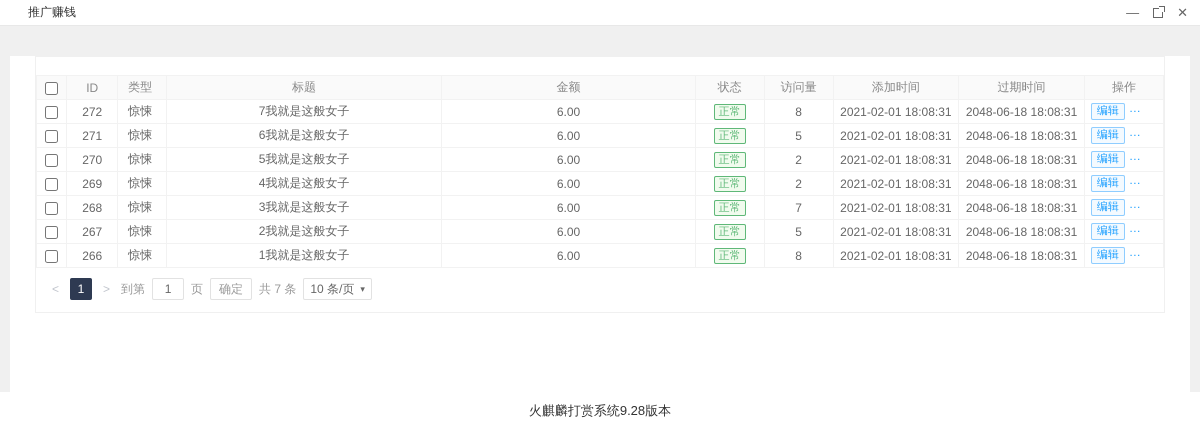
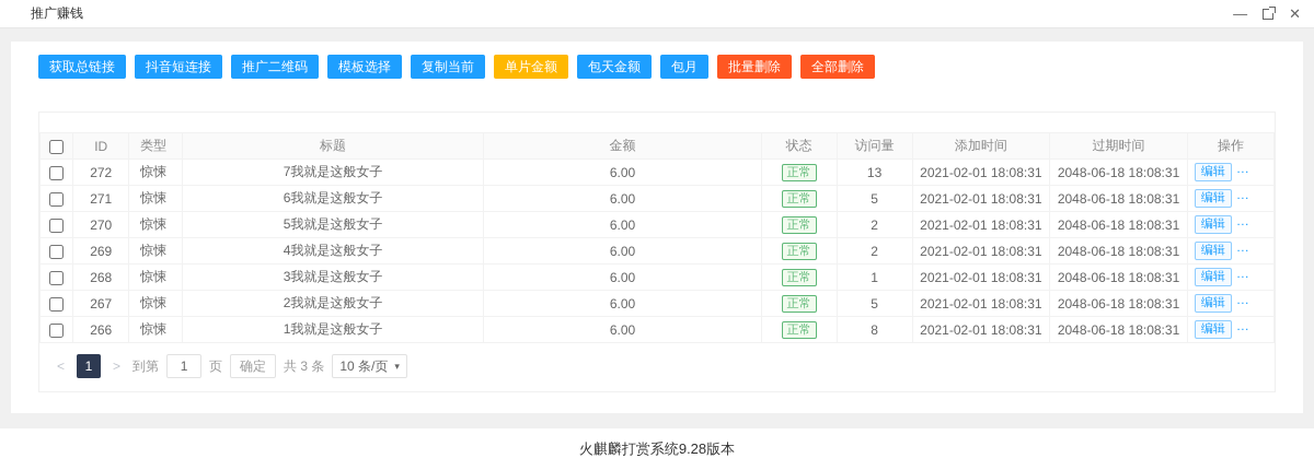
  推广赚钱
  —
  ✕
+ 获取总链接
+ 抖音短连接
+ 推广二维码
+ 模板选择
+ 复制当前
+ 单片金额
+ 包天金额
+ 包月
+ 批量删除
+ 全部删除
  	ID	类型	标题	金额	状态	访问量	添加时间	过期时间	操作
- 	272	惊悚	7我就是这般女子	6.00	正常	8	2021-02-01 18:08:31	2048-06-18 18:08:31	编辑
+ 	272	惊悚	7我就是这般女子	6.00	正常	13	2021-02-01 18:08:31	2048-06-18 18:08:31	编辑
  	271	惊悚	6我就是这般女子	6.00	正常	5	2021-02-01 18:08:31	2048-06-18 18:08:31	编辑
  	270	惊悚	5我就是这般女子	6.00	正常	2	2021-02-01 18:08:31	2048-06-18 18:08:31	编辑
  	269	惊悚	4我就是这般女子	6.00	正常	2	2021-02-01 18:08:31	2048-06-18 18:08:31	编辑
- 	268	惊悚	3我就是这般女子	6.00	正常	7	2021-02-01 18:08:31	2048-06-18 18:08:31	编辑
+ 	268	惊悚	3我就是这般女子	6.00	正常	1	2021-02-01 18:08:31	2048-06-18 18:08:31	编辑
  	267	惊悚	2我就是这般女子	6.00	正常	5	2021-02-01 18:08:31	2048-06-18 18:08:31	编辑
  	266	惊悚	1我就是这般女子	6.00	正常	8	2021-02-01 18:08:31	2048-06-18 18:08:31	编辑
  <
  1
  >
  到第
  1
  页
  确定
- 共 7 条
+ 共 3 条
  10 条/页
  ▾
  火麒麟打赏系统9.28版本
